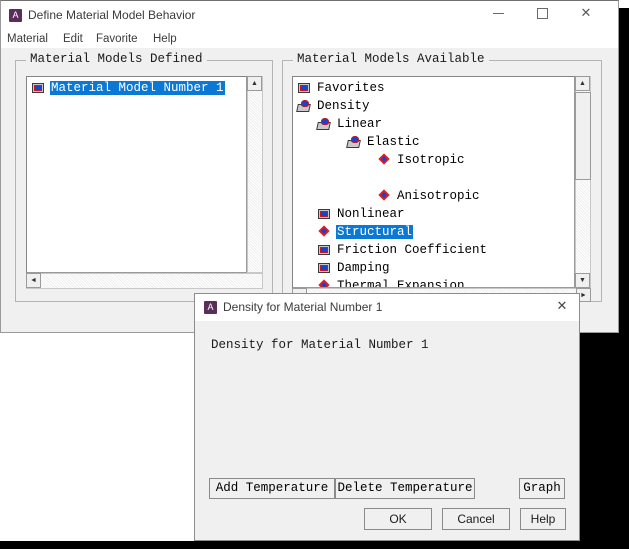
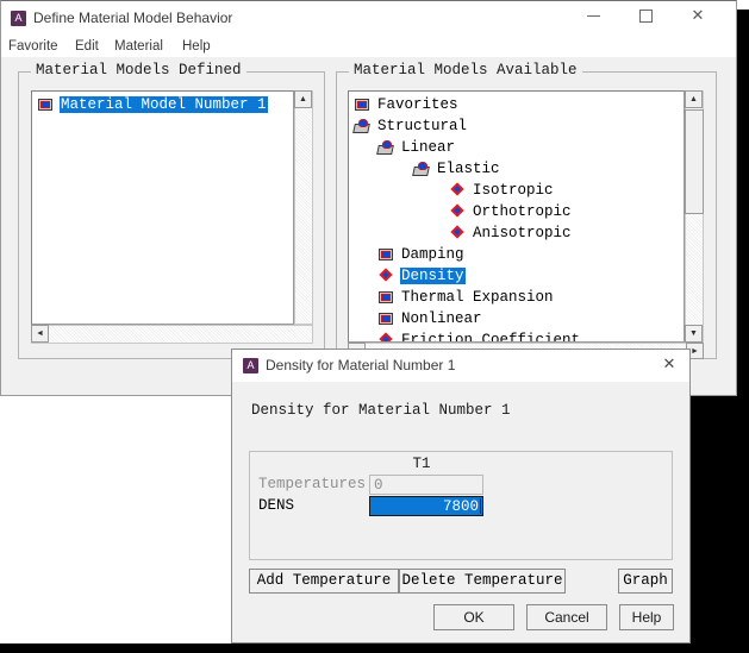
  A
  Define Material Model Behavior
  ✕
- Material
+ Favorite
  Edit
- Favorite
+ Material
  Help
  Material Models Defined
  Material Model Number 1
  Material Models Available
  Favorites
- Density
+ Structural
  Linear
  Elastic
  Isotropic
+ Orthotropic
  Anisotropic
- Nonlinear
+ Damping
- Structural
+ Density
- Friction Coefficient
+ Thermal Expansion
- Damping
+ Nonlinear
- Thermal Expansion
+ Friction Coefficient
  A
  Density for Material Number 1
  ✕
  Density for Material Number 1
+ T1
+ Temperatures
+ 0
+ DENS
+ 7800
  Add Temperature
  Delete Temperature
  Graph
  OK
  Cancel
  Help
